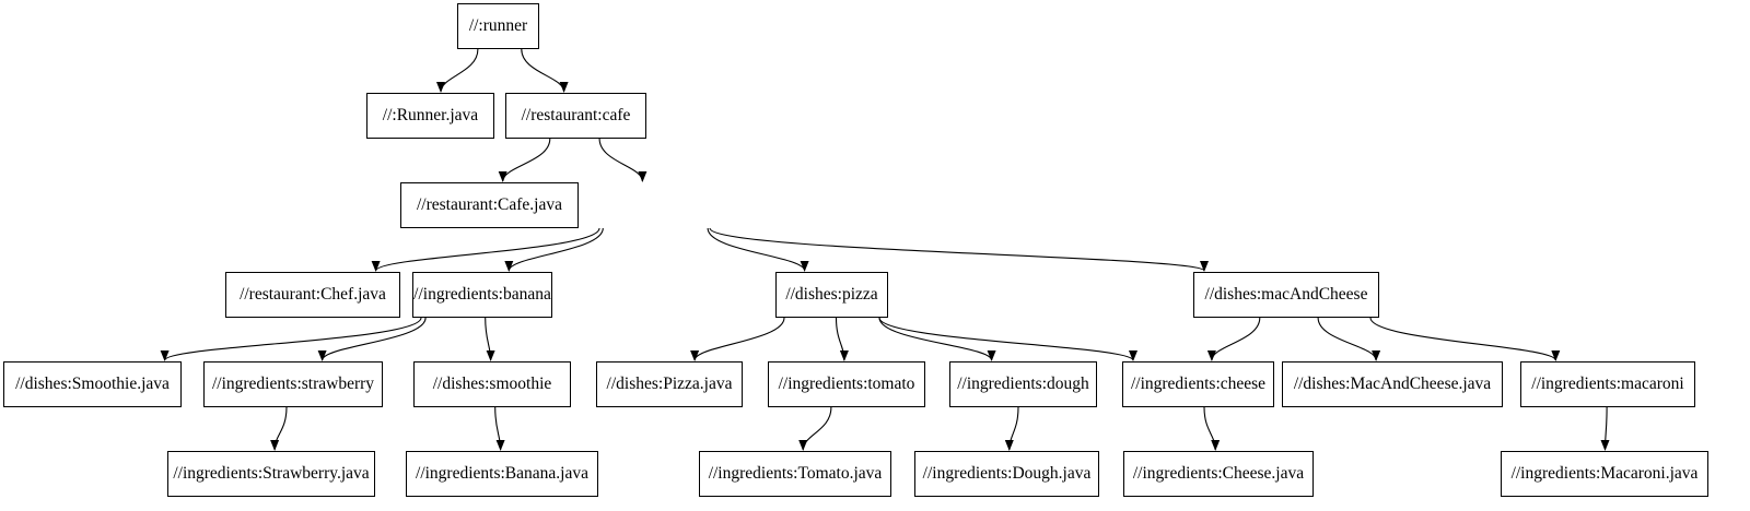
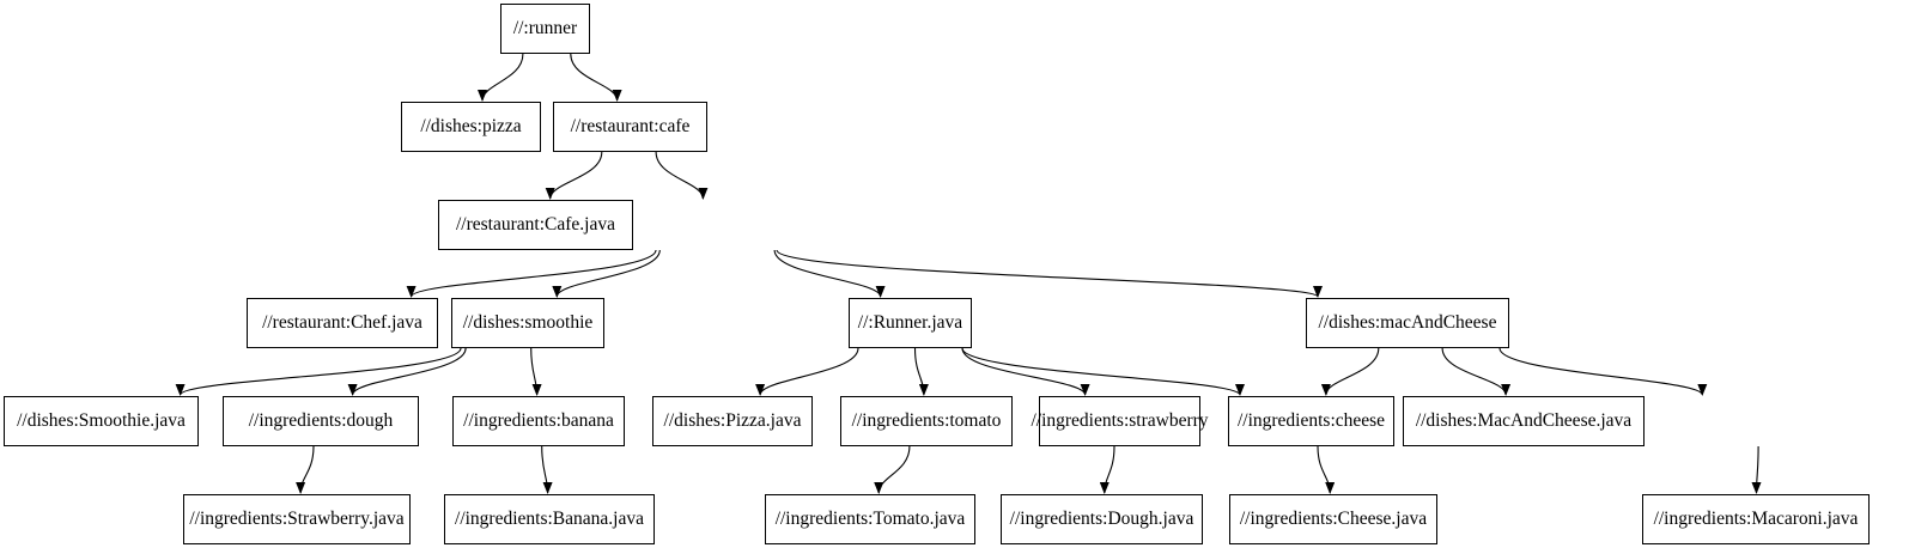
  //:runner
- //:Runner.java
+ //dishes:pizza
  //restaurant:cafe
  //restaurant:Cafe.java
  //restaurant:Chef.java
- //ingredients:banana
+ //dishes:smoothie
- //dishes:pizza
+ //:Runner.java
  //dishes:macAndCheese
  //dishes:Smoothie.java
- //ingredients:strawberry
+ //ingredients:dough
- //dishes:smoothie
+ //ingredients:banana
  //dishes:Pizza.java
  //ingredients:tomato
- //ingredients:dough
+ //ingredients:strawberry
  //ingredients:cheese
  //dishes:MacAndCheese.java
- //ingredients:macaroni
  //ingredients:Strawberry.java
  //ingredients:Banana.java
  //ingredients:Tomato.java
  //ingredients:Dough.java
  //ingredients:Cheese.java
  //ingredients:Macaroni.java
